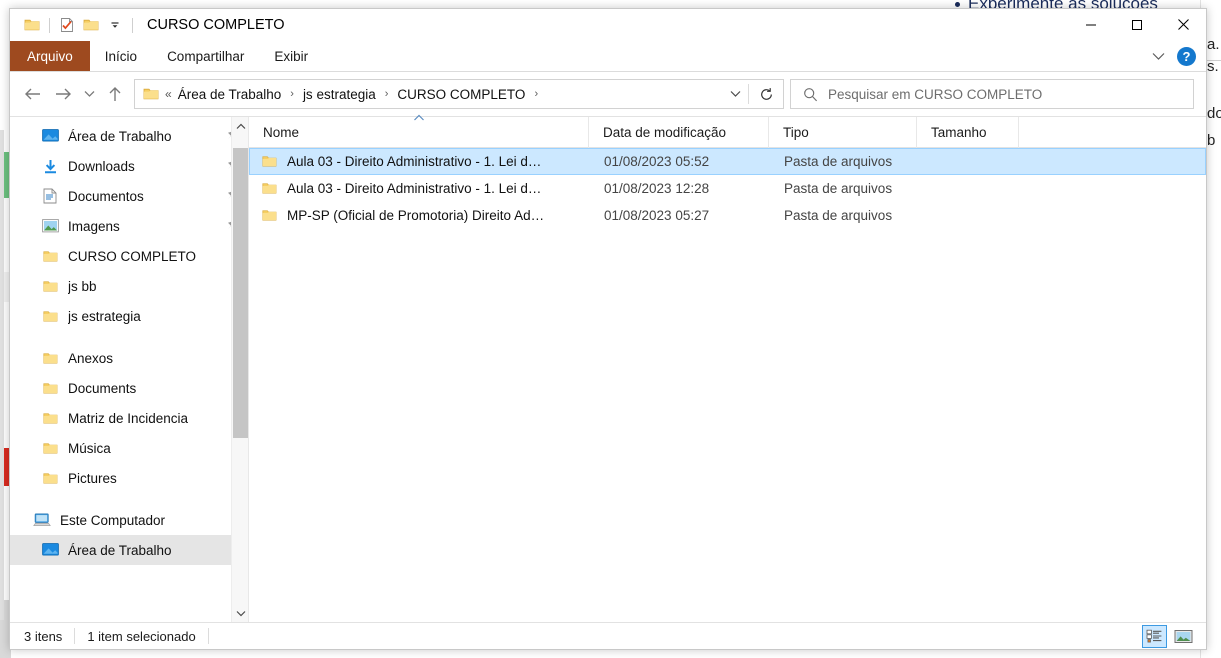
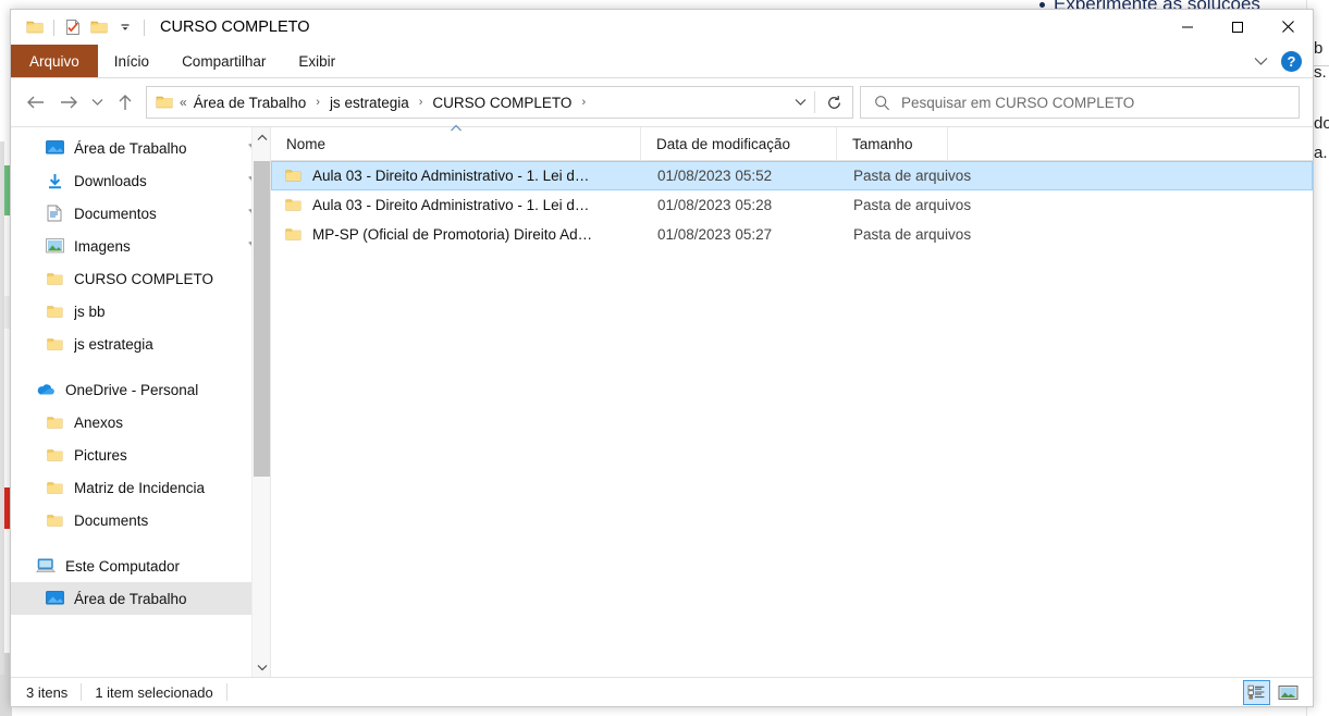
  Experimente as soluções
- a.
+ b
  s.
  do
- b
+ a.
  CURSO COMPLETO
  Arquivo
  Início
  Compartilhar
  Exibir
  ?
  «
  Área de Trabalho
  ›
  js estrategia
  ›
  CURSO COMPLETO
  ›
  Pesquisar em CURSO COMPLETO
  Área de Trabalho
  Downloads
  Documentos
  Imagens
  CURSO COMPLETO
  js bb
  js estrategia
+ OneDrive - Personal
  Anexos
- Documents
+ Pictures
  Matriz de Incidencia
- Música
- Pictures
+ Documents
  Este Computador
  Área de Trabalho
  Nome
  Data de modificação
- Tipo
  Tamanho
  Aula 03 - Direito Administrativo - 1. Lei d…
  01/08/2023 05:52
  Pasta de arquivos
  Aula 03 - Direito Administrativo - 1. Lei d…
- 01/08/2023 12:28
+ 01/08/2023 05:28
  Pasta de arquivos
  MP-SP (Oficial de Promotoria) Direito Ad…
  01/08/2023 05:27
  Pasta de arquivos
  3 itens
  1 item selecionado
